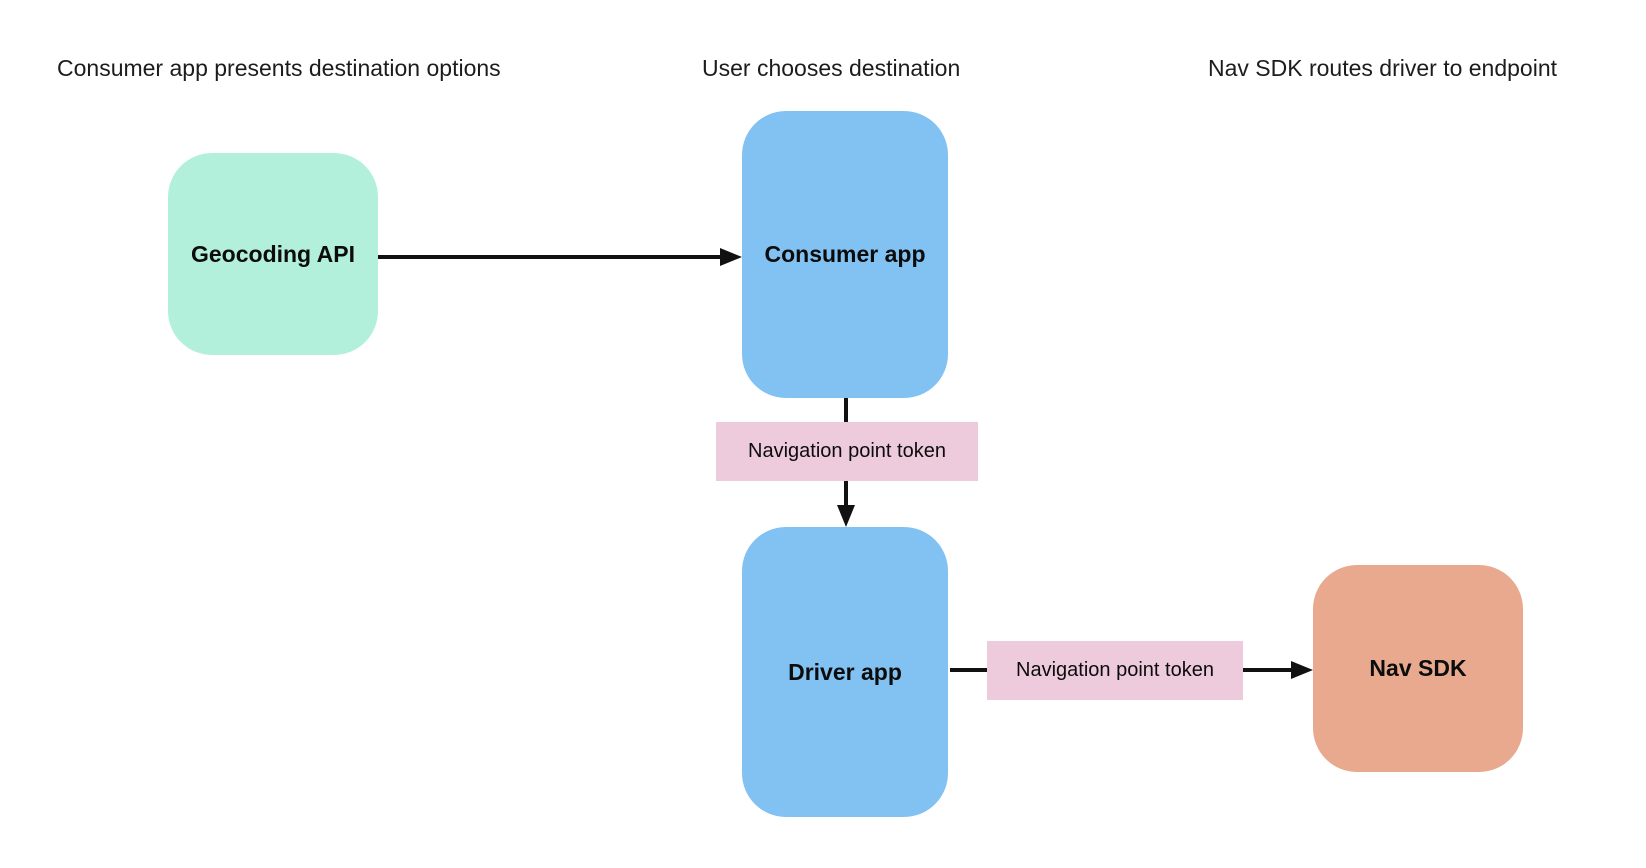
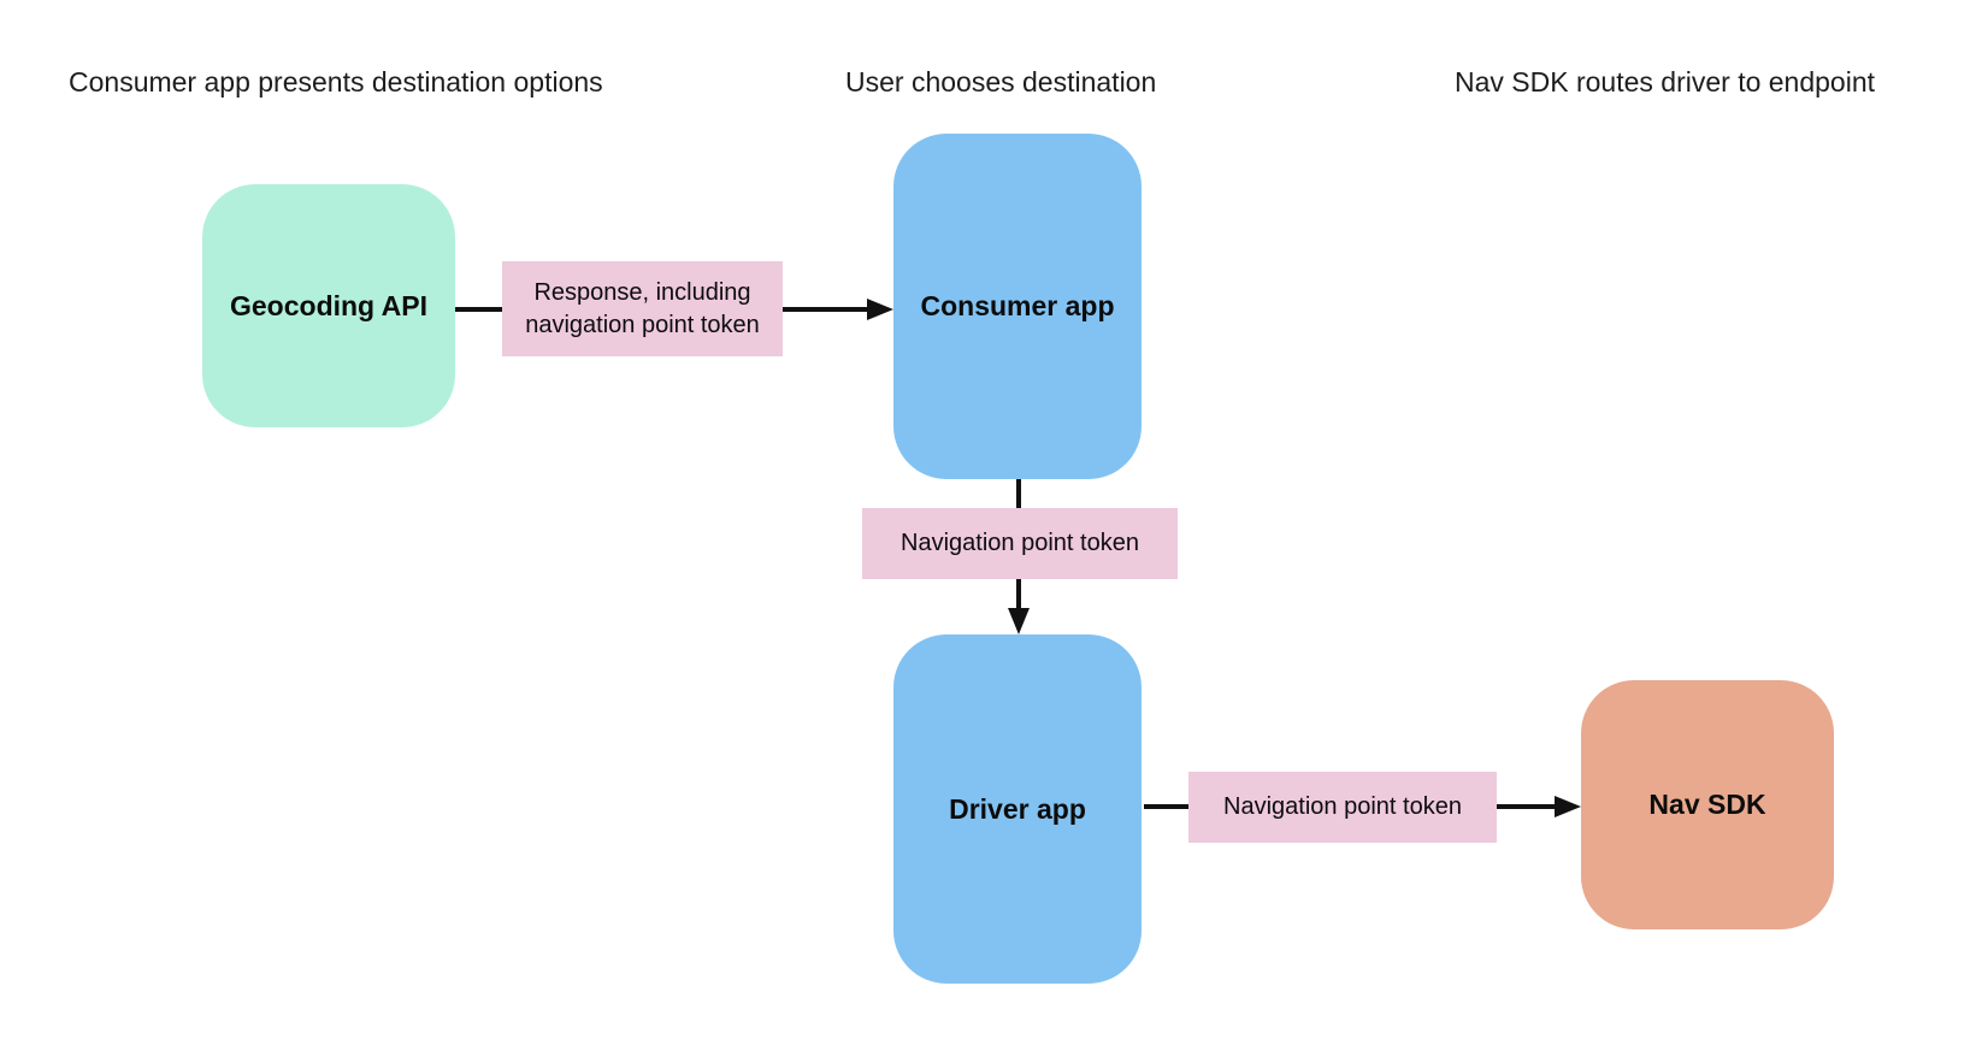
  Consumer app presents destination options
  User chooses destination
  Nav SDK routes driver to endpoint
  Geocoding API
  Consumer app
  Driver app
  Nav SDK
+ Response, including navigation point token
  Navigation point token
  Navigation point token
